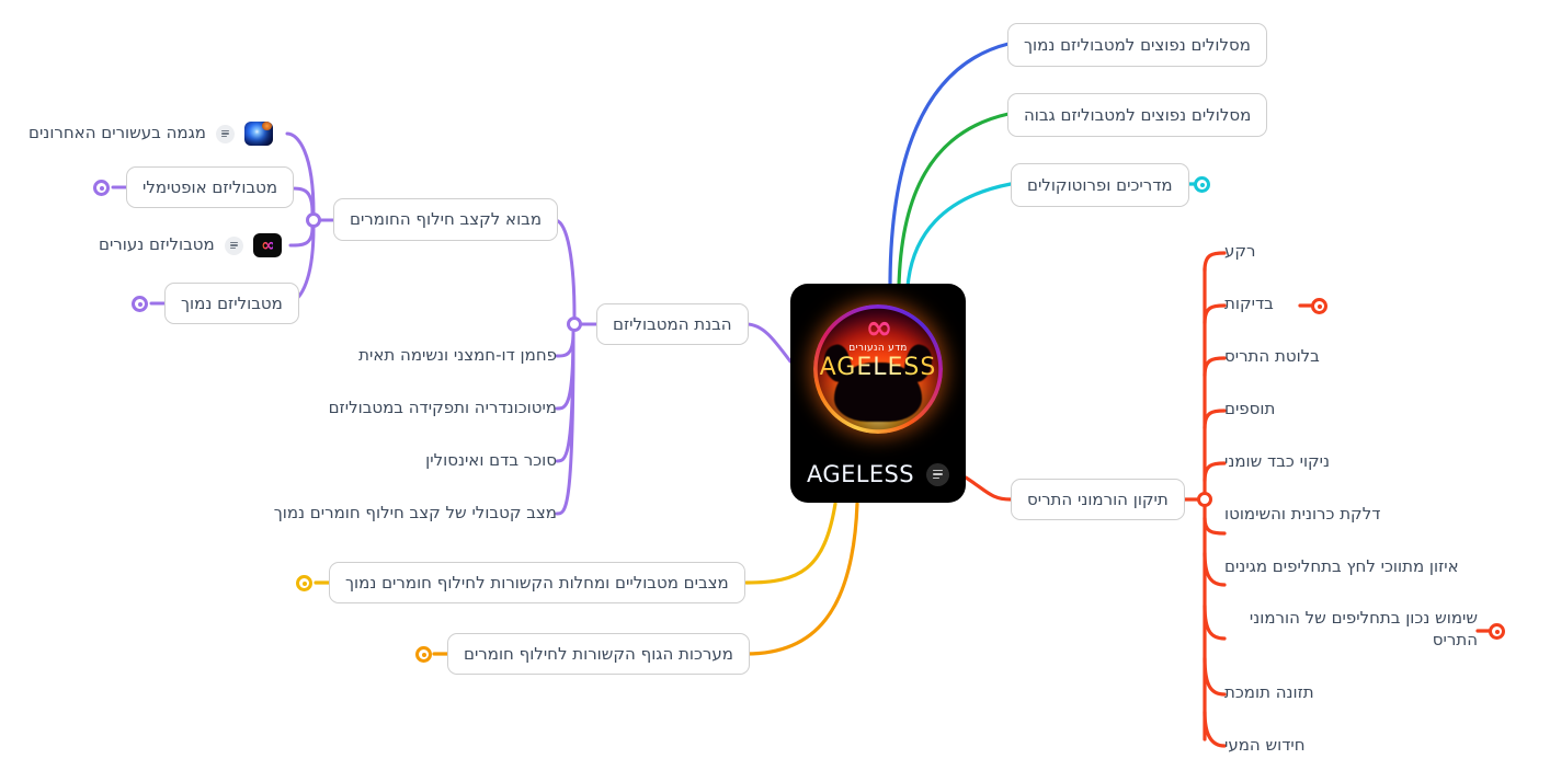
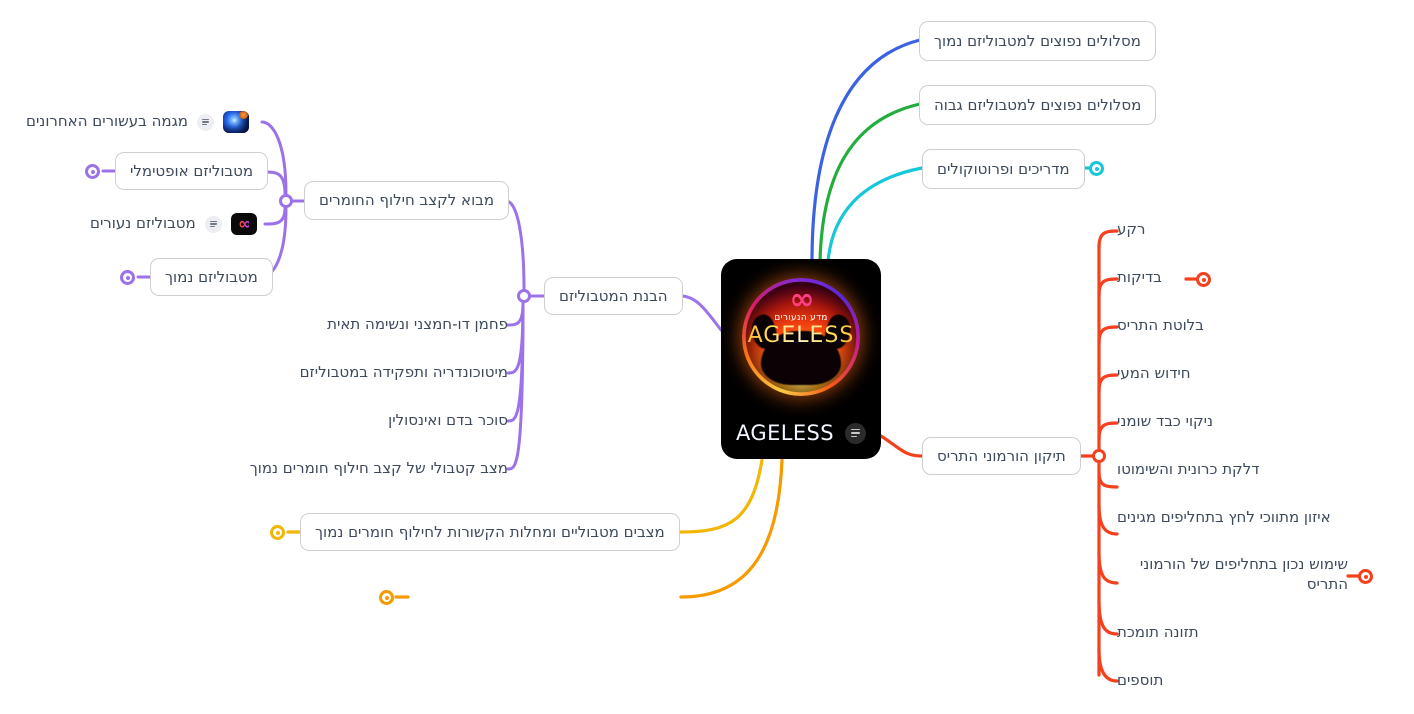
  ∞
  מדע הנעורים
  AGELESS
  AGELESS
  מסלולים נפוצים למטבוליזם נמוך
  מסלולים נפוצים למטבוליזם גבוה
  מדריכים ופרוטוקולים
  הבנת המטבוליזם
  מבוא לקצב חילוף החומרים
  מגמה בעשורים האחרונים
  מטבוליזם אופטימלי
  מטבוליזם נעורים
  ∞
  מטבוליזם נמוך
  פחמן דו-חמצני ונשימה תאית
  מיטוכונדריה ותפקידה במטבוליזם
  סוכר בדם ואינסולין
  מצב קטבולי של קצב חילוף חומרים נמוך
  מצבים מטבוליים ומחלות הקשורות לחילוף חומרים נמוך
- מערכות הגוף הקשורות לחילוף חומרים
  תיקון הורמוני התריס
  רקע
  בדיקות
  בלוטת התריס
- תוספים
+ חידוש המעי
  ניקוי כבד שומני
  דלקת כרונית והשימוטו
  איזון מתווכי לחץ בתחליפים מגינים
  שימוש נכון בתחליפים של הורמוני התריס
  תזונה תומכת
- חידוש המעי
+ תוספים
